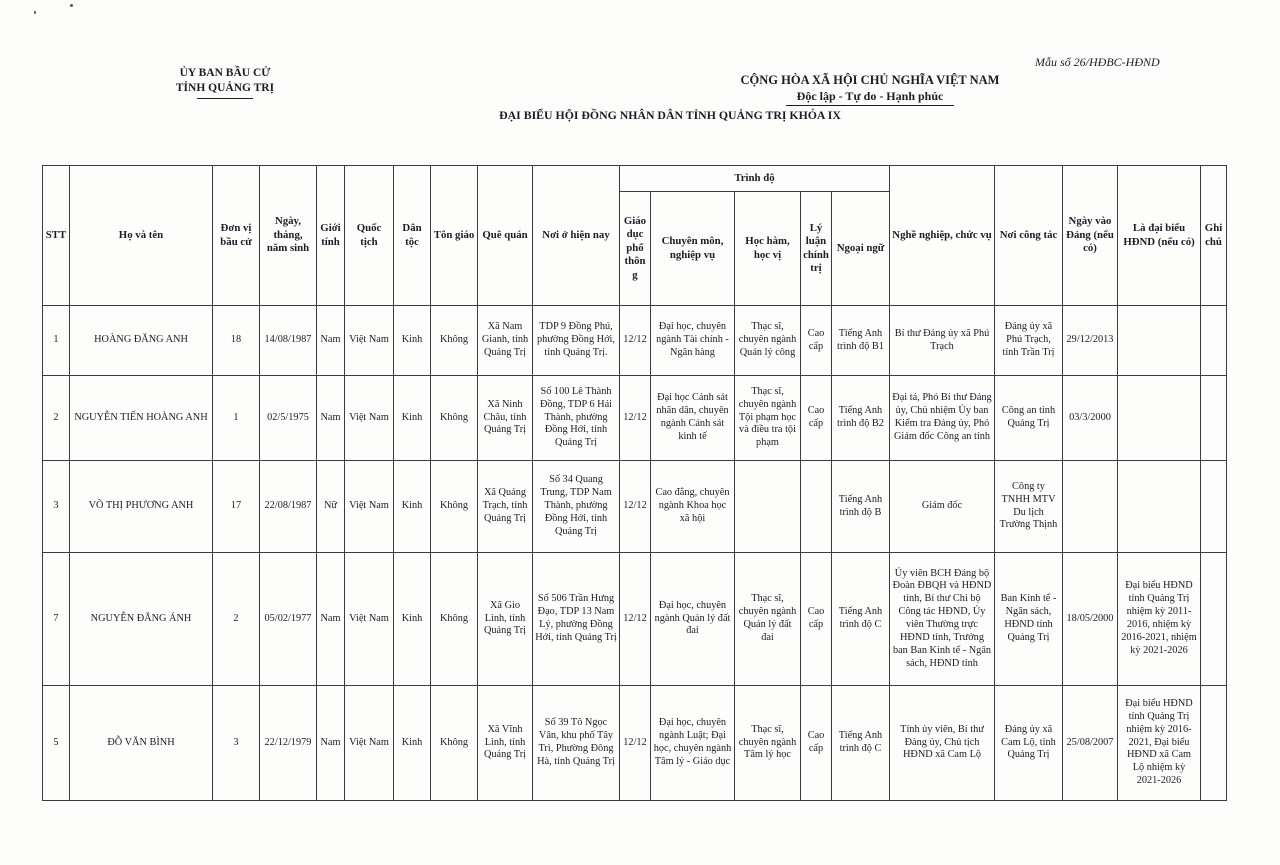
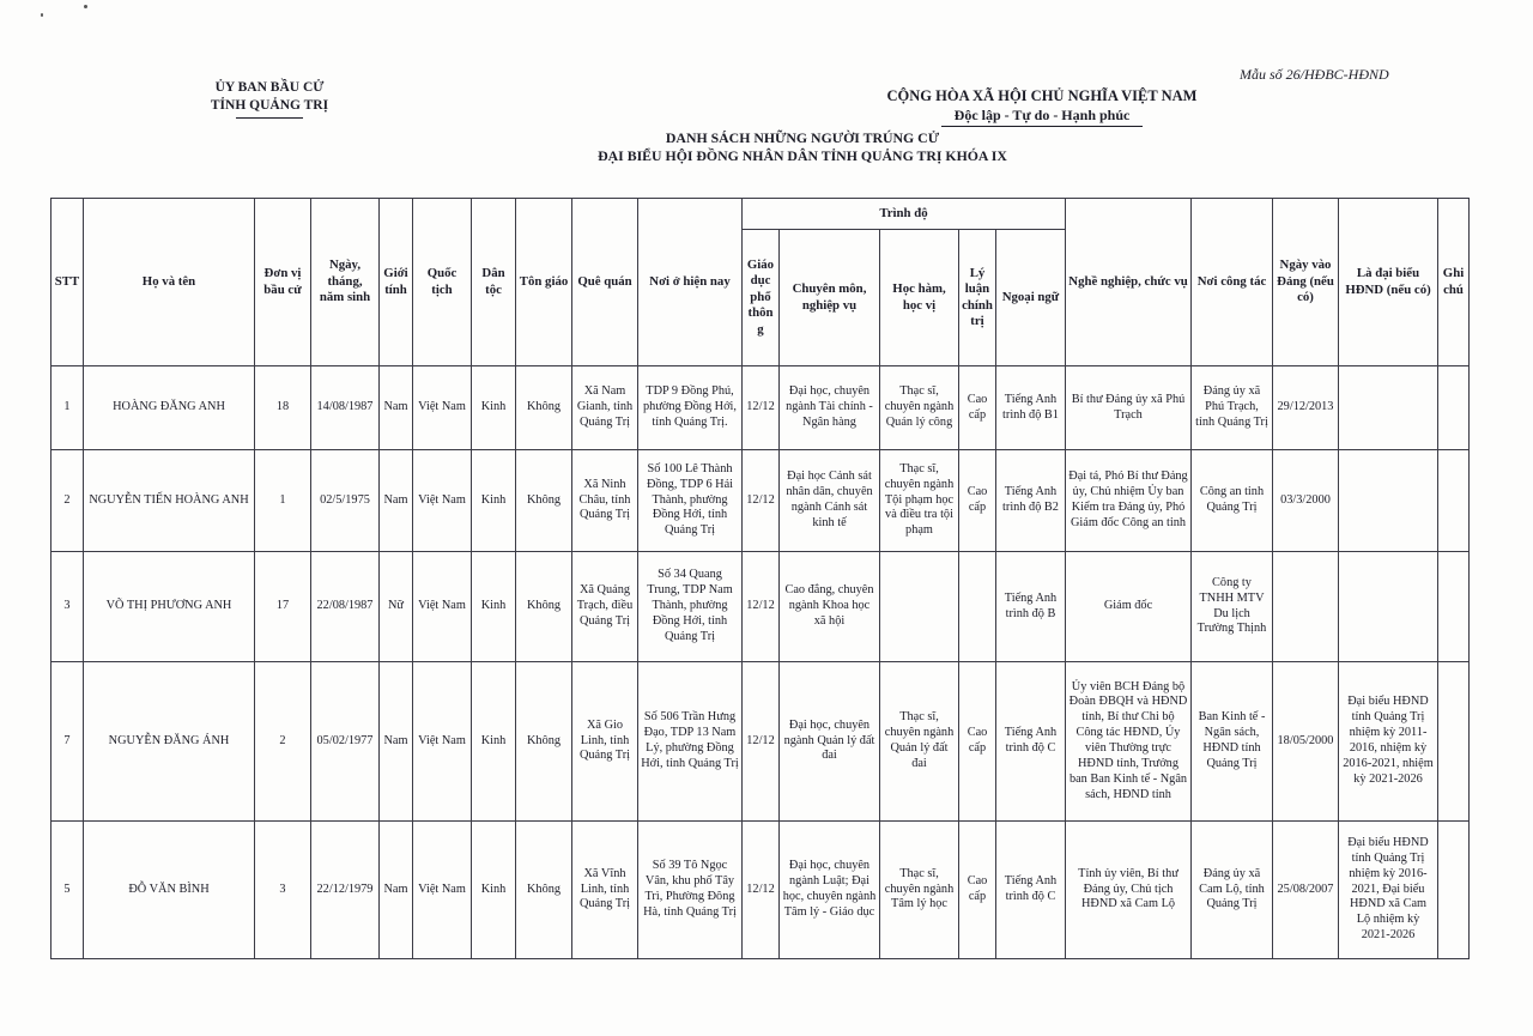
  ỦY BAN BẦU CỬ
  TỈNH QUẢNG TRỊ
  Mẫu số 26/HĐBC-HĐND
  CỘNG HÒA XÃ HỘI CHỦ NGHĨA VIỆT NAM
  Độc lập - Tự do - Hạnh phúc
+ DANH SÁCH NHỮNG NGƯỜI TRÚNG CỬ
  ĐẠI BIỂU HỘI ĐỒNG NHÂN DÂN TỈNH QUẢNG TRỊ KHÓA IX
  STT	Họ và tên	Đơn vị bầu cử	Ngày, tháng, năm sinh	Giới tính	Quốc tịch	Dân tộc	Tôn giáo	Quê quán	Nơi ở hiện nay	Trình độ	Nghề nghiệp, chức vụ	Nơi công tác	Ngày vào Đảng (nếu có)	Là đại biểu HĐND (nếu có)	Ghi chú
  Giáo dục phổ thông	Chuyên môn, nghiệp vụ	Học hàm, học vị	Lý luận chính trị	Ngoại ngữ
- 1	HOÀNG ĐĂNG ANH	18	14/08/1987	Nam	Việt Nam	Kinh	Không	Xã Nam Gianh, tỉnh Quảng Trị	TDP 9 Đồng Phú, phường Đồng Hới, tỉnh Quảng Trị.	12/12	Đại học, chuyên ngành Tài chính - Ngân hàng	Thạc sĩ, chuyên ngành Quản lý công	Cao cấp	Tiếng Anh trình độ B1	Bí thư Đảng ủy xã Phú Trạch	Đảng ủy xã Phú Trạch, tỉnh Trần Trị	29/12/2013
+ 1	HOÀNG ĐĂNG ANH	18	14/08/1987	Nam	Việt Nam	Kinh	Không	Xã Nam Gianh, tỉnh Quảng Trị	TDP 9 Đồng Phú, phường Đồng Hới, tỉnh Quảng Trị.	12/12	Đại học, chuyên ngành Tài chính - Ngân hàng	Thạc sĩ, chuyên ngành Quản lý công	Cao cấp	Tiếng Anh trình độ B1	Bí thư Đảng ủy xã Phú Trạch	Đảng ủy xã Phú Trạch, tỉnh Quảng Trị	29/12/2013
  2	NGUYỄN TIẾN HOÀNG ANH	1	02/5/1975	Nam	Việt Nam	Kinh	Không	Xã Ninh Châu, tỉnh Quảng Trị	Số 100 Lê Thành Đồng, TDP 6 Hải Thành, phường Đồng Hới, tỉnh Quảng Trị	12/12	Đại học Cảnh sát nhân dân, chuyên ngành Cảnh sát kinh tế	Thạc sĩ, chuyên ngành Tội phạm học và điều tra tội phạm	Cao cấp	Tiếng Anh trình độ B2	Đại tá, Phó Bí thư Đảng ủy, Chủ nhiệm Ủy ban Kiểm tra Đảng ủy, Phó Giám đốc Công an tỉnh	Công an tỉnh Quảng Trị	03/3/2000
- 3	VÕ THỊ PHƯƠNG ANH	17	22/08/1987	Nữ	Việt Nam	Kinh	Không	Xã Quảng Trạch, tỉnh Quảng Trị	Số 34 Quang Trung, TDP Nam Thành, phường Đồng Hới, tỉnh Quảng Trị	12/12	Cao đẳng, chuyên ngành Khoa học xã hội			Tiếng Anh trình độ B	Giám đốc	Công ty TNHH MTV Du lịch Trường Thịnh
+ 3	VÕ THỊ PHƯƠNG ANH	17	22/08/1987	Nữ	Việt Nam	Kinh	Không	Xã Quảng Trạch, điều Quảng Trị	Số 34 Quang Trung, TDP Nam Thành, phường Đồng Hới, tỉnh Quảng Trị	12/12	Cao đẳng, chuyên ngành Khoa học xã hội			Tiếng Anh trình độ B	Giám đốc	Công ty TNHH MTV Du lịch Trường Thịnh
  7	NGUYỄN ĐĂNG ÁNH	2	05/02/1977	Nam	Việt Nam	Kinh	Không	Xã Gio Linh, tỉnh Quảng Trị	Số 506 Trần Hưng Đạo, TDP 13 Nam Lý, phường Đồng Hới, tỉnh Quảng Trị	12/12	Đại học, chuyên ngành Quản lý đất đai	Thạc sĩ, chuyên ngành Quản lý đất đai	Cao cấp	Tiếng Anh trình độ C	Ủy viên BCH Đảng bộ Đoàn ĐBQH và HĐND tỉnh, Bí thư Chi bộ Công tác HĐND, Ủy viên Thường trực HĐND tỉnh, Trưởng ban Ban Kinh tế - Ngân sách, HĐND tỉnh	Ban Kinh tế - Ngân sách, HĐND tỉnh Quảng Trị	18/05/2000	Đại biểu HĐND tỉnh Quảng Trị nhiệm kỳ 2011-2016, nhiệm kỳ 2016-2021, nhiệm kỳ 2021-2026
  5	ĐỖ VĂN BÌNH	3	22/12/1979	Nam	Việt Nam	Kinh	Không	Xã Vĩnh Linh, tỉnh Quảng Trị	Số 39 Tô Ngọc Vân, khu phố Tây Trì, Phường Đông Hà, tỉnh Quảng Trị	12/12	Đại học, chuyên ngành Luật; Đại học, chuyên ngành Tâm lý - Giáo dục	Thạc sĩ, chuyên ngành Tâm lý học	Cao cấp	Tiếng Anh trình độ C	Tỉnh ủy viên, Bí thư Đảng ủy, Chủ tịch HĐND xã Cam Lộ	Đảng ủy xã Cam Lộ, tỉnh Quảng Trị	25/08/2007	Đại biểu HĐND tỉnh Quảng Trị nhiệm kỳ 2016-2021, Đại biểu HĐND xã Cam Lộ nhiệm kỳ 2021-2026
